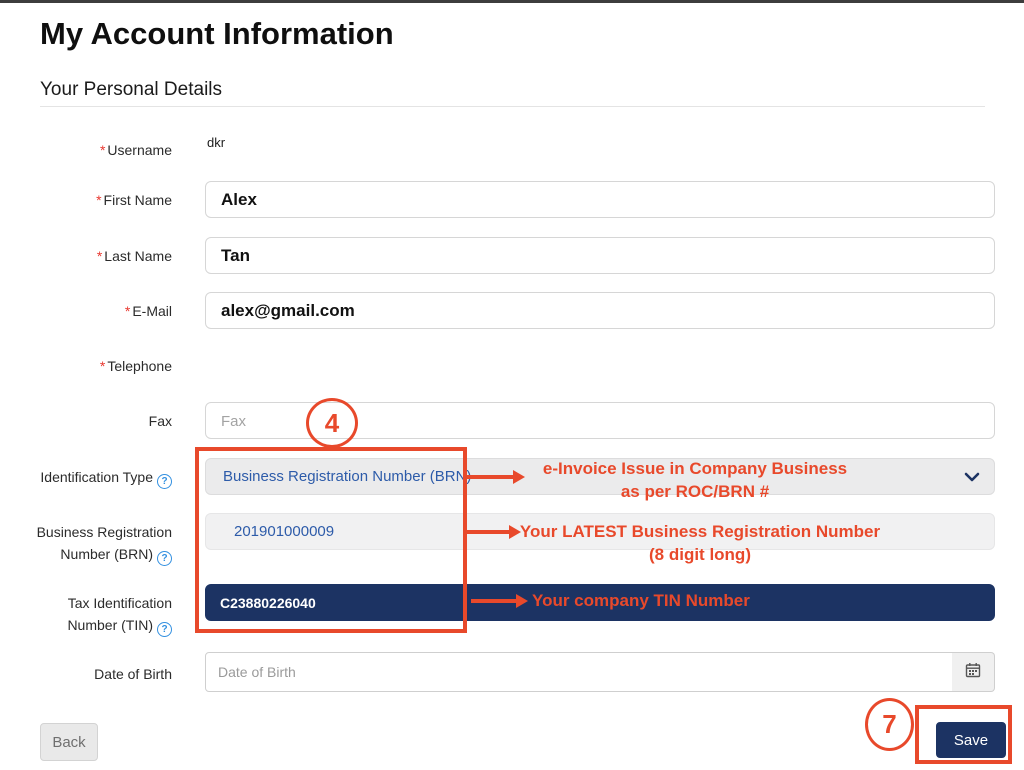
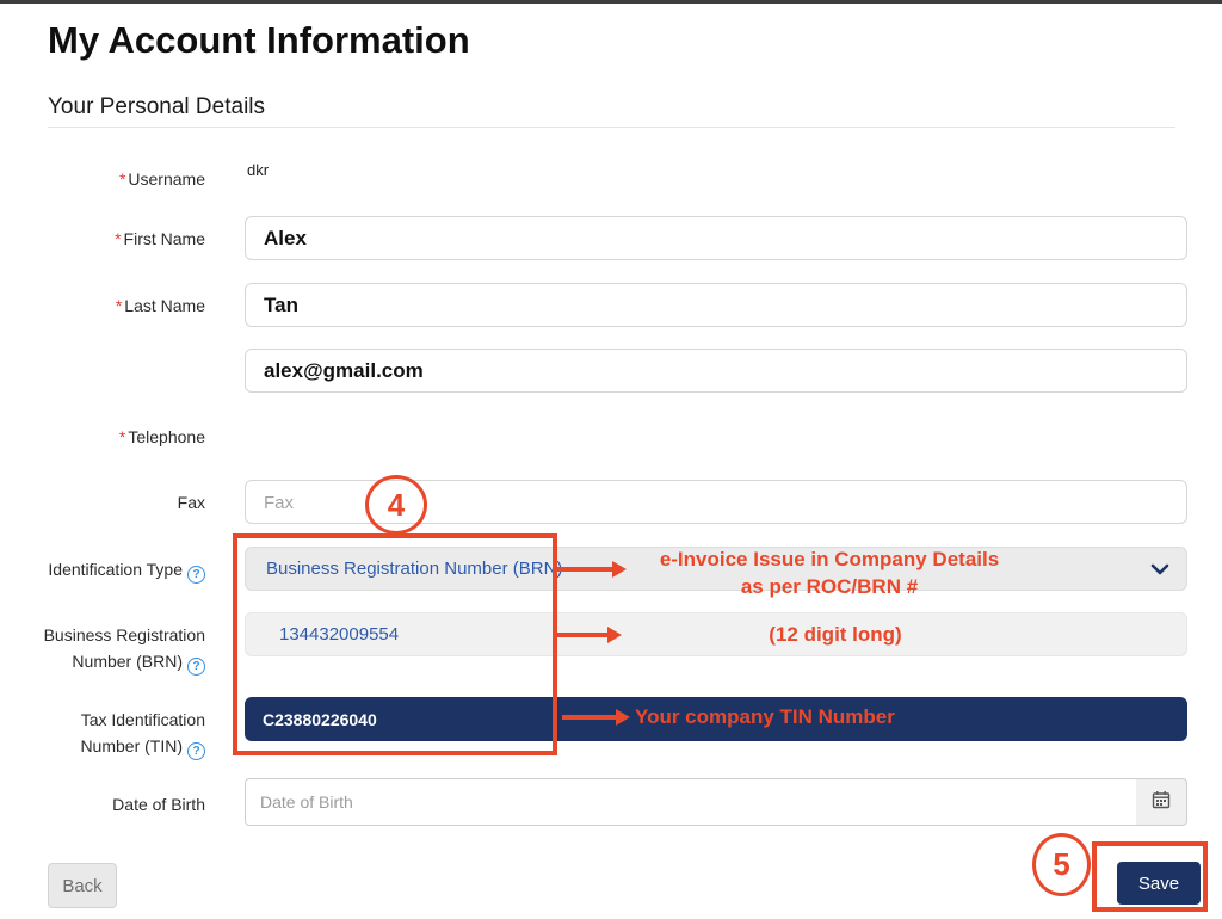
  My Account Information
  Your Personal Details
  * Username
  dkr
  * First Name
  Alex
  * Last Name
  Tan
- * E-Mail
  alex@gmail.com
  * Telephone
  Fax
  Fax
  Identification Type ?
  Business Registration Number (BRN
  Business Registration
  Number (BRN) ?
- 201901000009
+ 134432009554
  Tax Identification
  Number (TIN) ?
  C23880226040
  Date of Birth
  Date of Birth
  Back
  Save
  4
- e-Invoice Issue in Company Business
+ e-Invoice Issue in Company Details
  as per ROC/BRN #
- Your LATEST Business Registration Number
- (8 digit long)
+ (12 digit long)
  Your company TIN Number
- 7
+ 5
